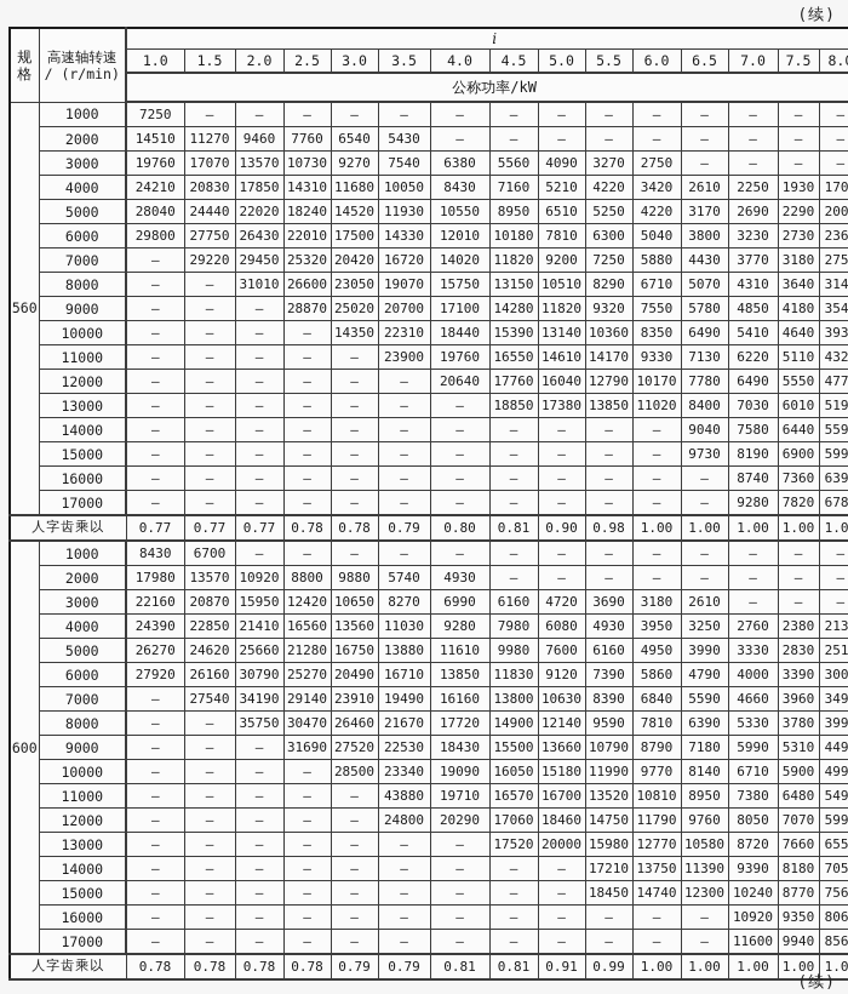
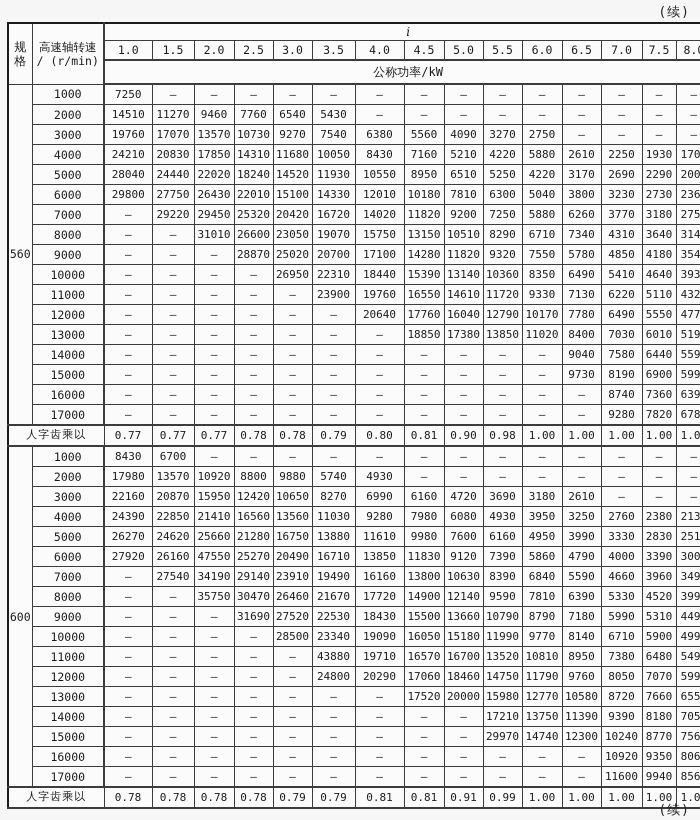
  (续)
  规格	高速轴转速 / (r/min)	i
  1.0	1.5	2.0	2.5	3.0	3.5	4.0	4.5	5.0	5.5	6.0	6.5	7.0	7.5	8.
  公称功率/kW
  560	1000	7250	—	—	—	—	—	—	—	—	—	—	—	—	—	—
  2000	14510	11270	9460	7760	6540	5430	—	—	—	—	—	—	—	—	—
  3000	19760	17070	13570	10730	9270	7540	6380	5560	4090	3270	2750	—	—	—	—
- 4000	24210	20830	17850	14310	11680	10050	8430	7160	5210	4220	3420	2610	2250	1930	170
+ 4000	24210	20830	17850	14310	11680	10050	8430	7160	5210	4220	5880	2610	2250	1930	170
  5000	28040	24440	22020	18240	14520	11930	10550	8950	6510	5250	4220	3170	2690	2290	200
- 6000	29800	27750	26430	22010	17500	14330	12010	10180	7810	6300	5040	3800	3230	2730	236
+ 6000	29800	27750	26430	22010	15100	14330	12010	10180	7810	6300	5040	3800	3230	2730	236
- 7000	—	29220	29450	25320	20420	16720	14020	11820	9200	7250	5880	4430	3770	3180	275
+ 7000	—	29220	29450	25320	20420	16720	14020	11820	9200	7250	5880	6260	3770	3180	275
- 8000	—	—	31010	26600	23050	19070	15750	13150	10510	8290	6710	5070	4310	3640	314
+ 8000	—	—	31010	26600	23050	19070	15750	13150	10510	8290	6710	7340	4310	3640	314
  9000	—	—	—	28870	25020	20700	17100	14280	11820	9320	7550	5780	4850	4180	354
- 10000	—	—	—	—	14350	22310	18440	15390	13140	10360	8350	6490	5410	4640	393
+ 10000	—	—	—	—	26950	22310	18440	15390	13140	10360	8350	6490	5410	4640	393
- 11000	—	—	—	—	—	23900	19760	16550	14610	14170	9330	7130	6220	5110	432
+ 11000	—	—	—	—	—	23900	19760	16550	14610	11720	9330	7130	6220	5110	432
  12000	—	—	—	—	—	—	20640	17760	16040	12790	10170	7780	6490	5550	477
  13000	—	—	—	—	—	—	—	18850	17380	13850	11020	8400	7030	6010	519
  14000	—	—	—	—	—	—	—	—	—	—	—	9040	7580	6440	559
  15000	—	—	—	—	—	—	—	—	—	—	—	9730	8190	6900	599
  16000	—	—	—	—	—	—	—	—	—	—	—	—	8740	7360	639
  17000	—	—	—	—	—	—	—	—	—	—	—	—	9280	7820	678
  人字齿乘以	0.77	0.77	0.77	0.78	0.78	0.79	0.80	0.81	0.90	0.98	1.00	1.00	1.00	1.00	1.0
  600	1000	8430	6700	—	—	—	—	—	—	—	—	—	—	—	—	—
  2000	17980	13570	10920	8800	9880	5740	4930	—	—	—	—	—	—	—	—
  3000	22160	20870	15950	12420	10650	8270	6990	6160	4720	3690	3180	2610	—	—	—
  4000	24390	22850	21410	16560	13560	11030	9280	7980	6080	4930	3950	3250	2760	2380	213
  5000	26270	24620	25660	21280	16750	13880	11610	9980	7600	6160	4950	3990	3330	2830	251
- 6000	27920	26160	30790	25270	20490	16710	13850	11830	9120	7390	5860	4790	4000	3390	300
+ 6000	27920	26160	47550	25270	20490	16710	13850	11830	9120	7390	5860	4790	4000	3390	300
  7000	—	27540	34190	29140	23910	19490	16160	13800	10630	8390	6840	5590	4660	3960	349
- 8000	—	—	35750	30470	26460	21670	17720	14900	12140	9590	7810	6390	5330	3780	399
+ 8000	—	—	35750	30470	26460	21670	17720	14900	12140	9590	7810	6390	5330	4520	399
  9000	—	—	—	31690	27520	22530	18430	15500	13660	10790	8790	7180	5990	5310	449
  10000	—	—	—	—	28500	23340	19090	16050	15180	11990	9770	8140	6710	5900	499
  11000	—	—	—	—	—	43880	19710	16570	16700	13520	10810	8950	7380	6480	549
  12000	—	—	—	—	—	24800	20290	17060	18460	14750	11790	9760	8050	7070	599
  13000	—	—	—	—	—	—	—	17520	20000	15980	12770	10580	8720	7660	655
  14000	—	—	—	—	—	—	—	—	—	17210	13750	11390	9390	8180	705
- 15000	—	—	—	—	—	—	—	—	—	18450	14740	12300	10240	8770	756
+ 15000	—	—	—	—	—	—	—	—	—	29970	14740	12300	10240	8770	756
  16000	—	—	—	—	—	—	—	—	—	—	—	—	10920	9350	806
  17000	—	—	—	—	—	—	—	—	—	—	—	—	11600	9940	856
  人字齿乘以	0.78	0.78	0.78	0.78	0.79	0.79	0.81	0.81	0.91	0.99	1.00	1.00	1.00	1.00	1.0
  (续)
